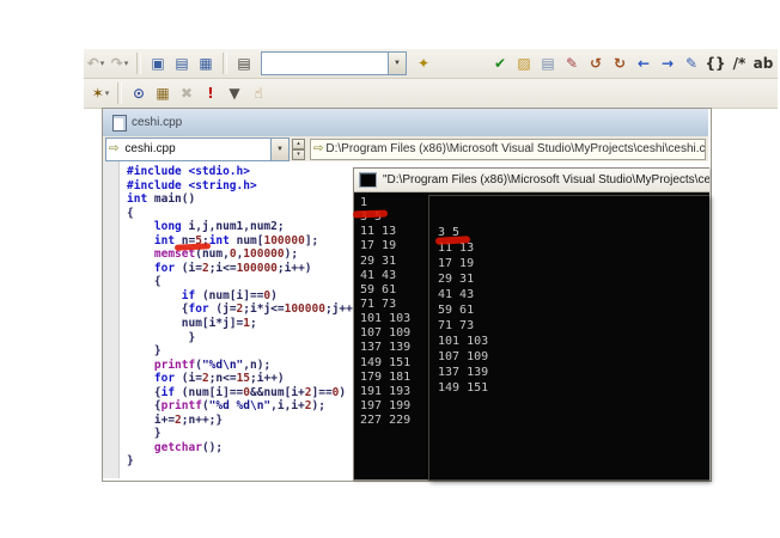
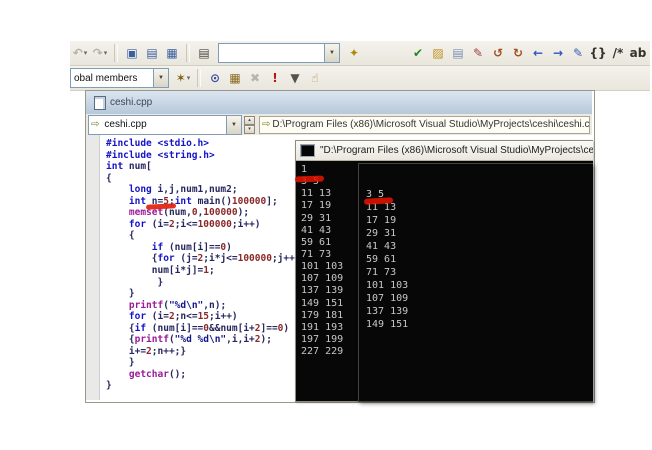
  ↶
  ▾
  ↷
  ▾
  ▣
  ▤
  ▦
  ▤
  ✦
  ✔
  ▨
  ▤
  ✎
  ↺
  ↻
  ←
  →
  ✎
  {}
  /*
  ab
+ obal members
  ✶
  ▾
  ⊙
  ▦
  ✖
  !
  ▼
  ☝
  ceshi.cpp
  ⇨
  ceshi.cpp
  ⇨
  D:\Program Files (x86)\Microsoft Visual Studio\MyProjects\ceshi\ceshi.c
  #include <stdio.h>
  #include <string.h>
- int main()
+ int num[
  {
  long i,j,num1,num2;
- int n=5;int num[100000];
+ int n=5;int main()100000];
  memset(num,0,100000);
  for (i=2;i<=100000;i++)
  {
  if (num[i]==0)
  {for (j=2;i*j<=100000;j++
  num[i*j]=1;
  }
  }
  printf("%d\n",n);
  for (i=2;n<=15;i++)
  {if (num[i]==0&&num[i+2]==0)
  {printf("%d %d\n",i,i+2);
  i+=2;n++;}
  }
  getchar();
  }
  "D:\Program Files (x86)\Microsoft Visual Studio\MyProjects\ce
  1
  3 5
  11 13
  17 19
  29 31
  41 43
  59 61
  71 73
  101 103
  107 109
  137 139
  149 151
  179 181
  191 193
  197 199
  227 229
  3 5
  11 13
  17 19
  29 31
  41 43
  59 61
  71 73
  101 103
  107 109
  137 139
  149 151
